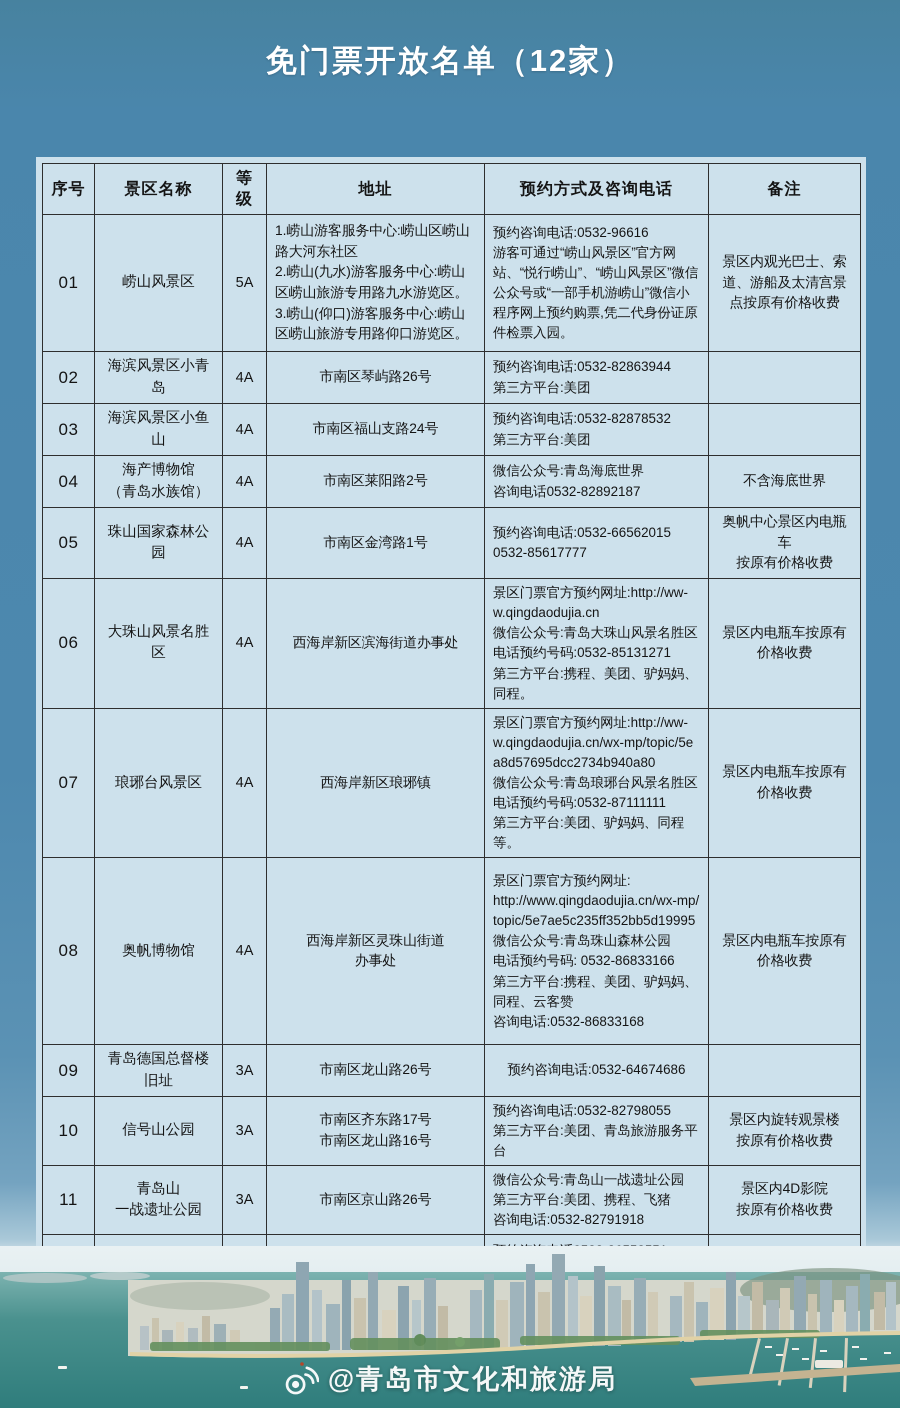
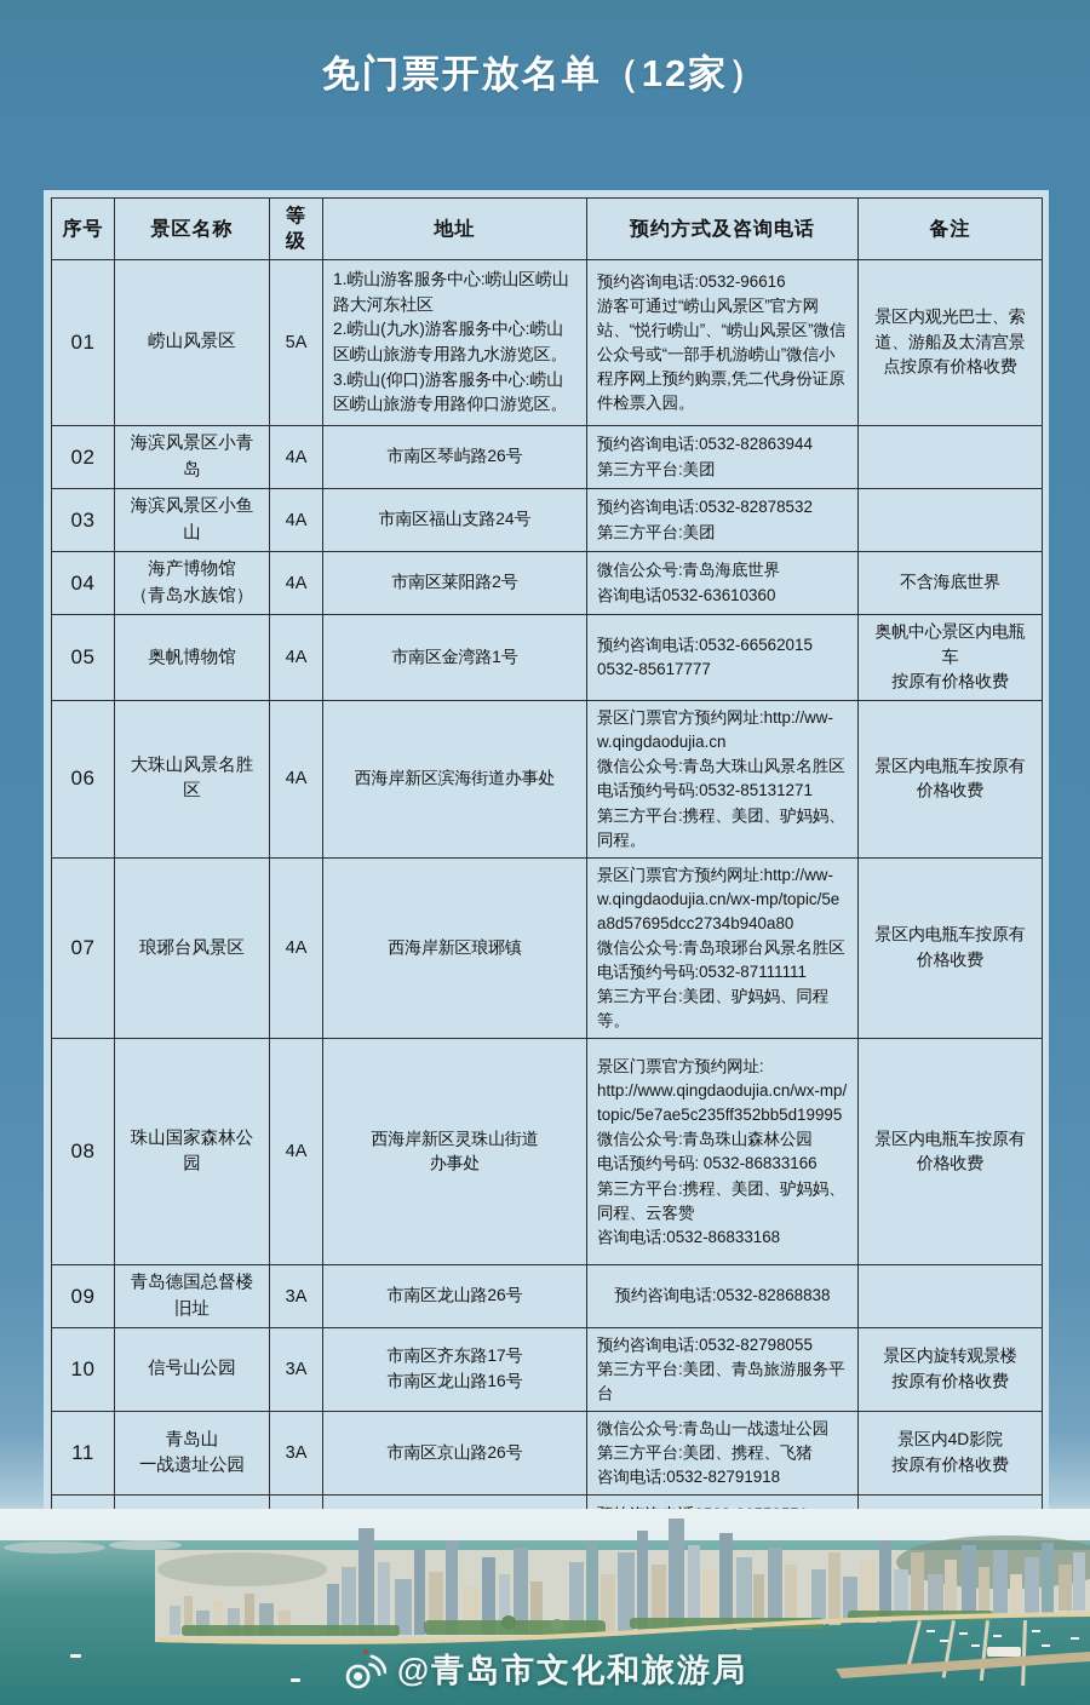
  免门票开放名单（12家）
  序号	景区名称	等级	地址	预约方式及咨询电话	备注
  01	崂山风景区	5A	1.崂山游客服务中心:崂山区崂山路大河东社区 2.崂山(九水)游客服务中心:崂山区崂山旅游专用路九水游览区。 3.崂山(仰口)游客服务中心:崂山区崂山旅游专用路仰口游览区。	预约咨询电话:0532-96616 游客可通过“崂山风景区”官方网站、“悦行崂山”、“崂山风景区”微信公众号或“一部手机游崂山”微信小程序网上预约购票,凭二代身份证原件检票入园。	景区内观光巴士、索道、游船及太清宫景点按原有价格收费
  02	海滨风景区小青岛	4A	市南区琴屿路26号	预约咨询电话:0532-82863944 第三方平台:美团
  03	海滨风景区小鱼山	4A	市南区福山支路24号	预约咨询电话:0532-82878532 第三方平台:美团
- 04	海产博物馆 （青岛水族馆）	4A	市南区莱阳路2号	微信公众号:青岛海底世界 咨询电话0532-82892187	不含海底世界
+ 04	海产博物馆 （青岛水族馆）	4A	市南区莱阳路2号	微信公众号:青岛海底世界 咨询电话0532-63610360	不含海底世界
- 05	珠山国家森林公园	4A	市南区金湾路1号	预约咨询电话:0532-66562015 0532-85617777	奥帆中心景区内电瓶车 按原有价格收费
+ 05	奥帆博物馆	4A	市南区金湾路1号	预约咨询电话:0532-66562015 0532-85617777	奥帆中心景区内电瓶车 按原有价格收费
  06	大珠山风景名胜区	4A	西海岸新区滨海街道办事处	景区门票官方预约网址:http://ww-w.qingdaodujia.cn 微信公众号:青岛大珠山风景名胜区 电话预约号码:0532-85131271 第三方平台:携程、美团、驴妈妈、同程。	景区内电瓶车按原有 价格收费
  07	琅琊台风景区	4A	西海岸新区琅琊镇	景区门票官方预约网址:http://ww-w.qingdaodujia.cn/wx-mp/topic/5ea8d57695dcc2734b940a80 微信公众号:青岛琅琊台风景名胜区 电话预约号码:0532-87111111 第三方平台:美团、驴妈妈、同程等。	景区内电瓶车按原有 价格收费
- 08	奥帆博物馆	4A	西海岸新区灵珠山街道 办事处	景区门票官方预约网址: http://www.qingdaodujia.cn/wx-mp/topic/5e7ae5c235ff352bb5d19995 微信公众号:青岛珠山森林公园 电话预约号码: 0532-86833166 第三方平台:携程、美团、驴妈妈、同程、云客赞 咨询电话:0532-86833168	景区内电瓶车按原有 价格收费
+ 08	珠山国家森林公园	4A	西海岸新区灵珠山街道 办事处	景区门票官方预约网址: http://www.qingdaodujia.cn/wx-mp/topic/5e7ae5c235ff352bb5d19995 微信公众号:青岛珠山森林公园 电话预约号码: 0532-86833166 第三方平台:携程、美团、驴妈妈、同程、云客赞 咨询电话:0532-86833168	景区内电瓶车按原有 价格收费
- 09	青岛德国总督楼旧址	3A	市南区龙山路26号	预约咨询电话:0532-64674686
+ 09	青岛德国总督楼旧址	3A	市南区龙山路26号	预约咨询电话:0532-82868838
  10	信号山公园	3A	市南区齐东路17号 市南区龙山路16号	预约咨询电话:0532-82798055 第三方平台:美团、青岛旅游服务平台	景区内旋转观景楼 按原有价格收费
  11	青岛山 一战遗址公园	3A	市南区京山路26号	微信公众号:青岛山一战遗址公园 第三方平台:美团、携程、飞猪 咨询电话:0532-82791918	景区内4D影院 按原有价格收费
  @青岛市文化和旅游局
